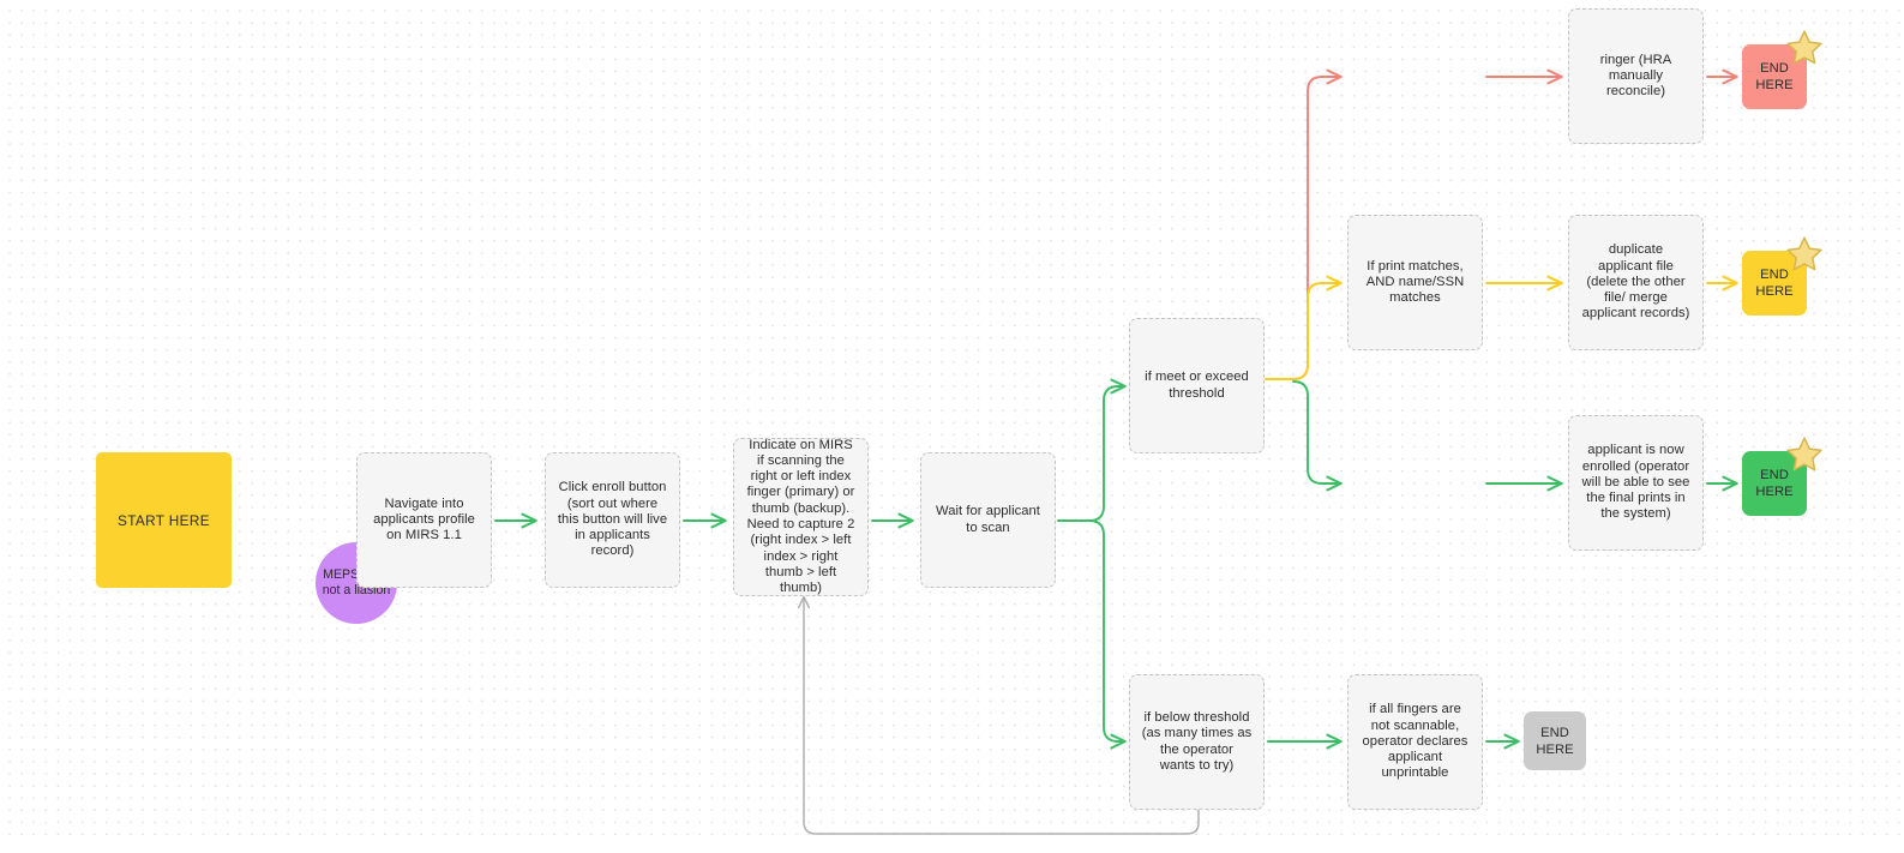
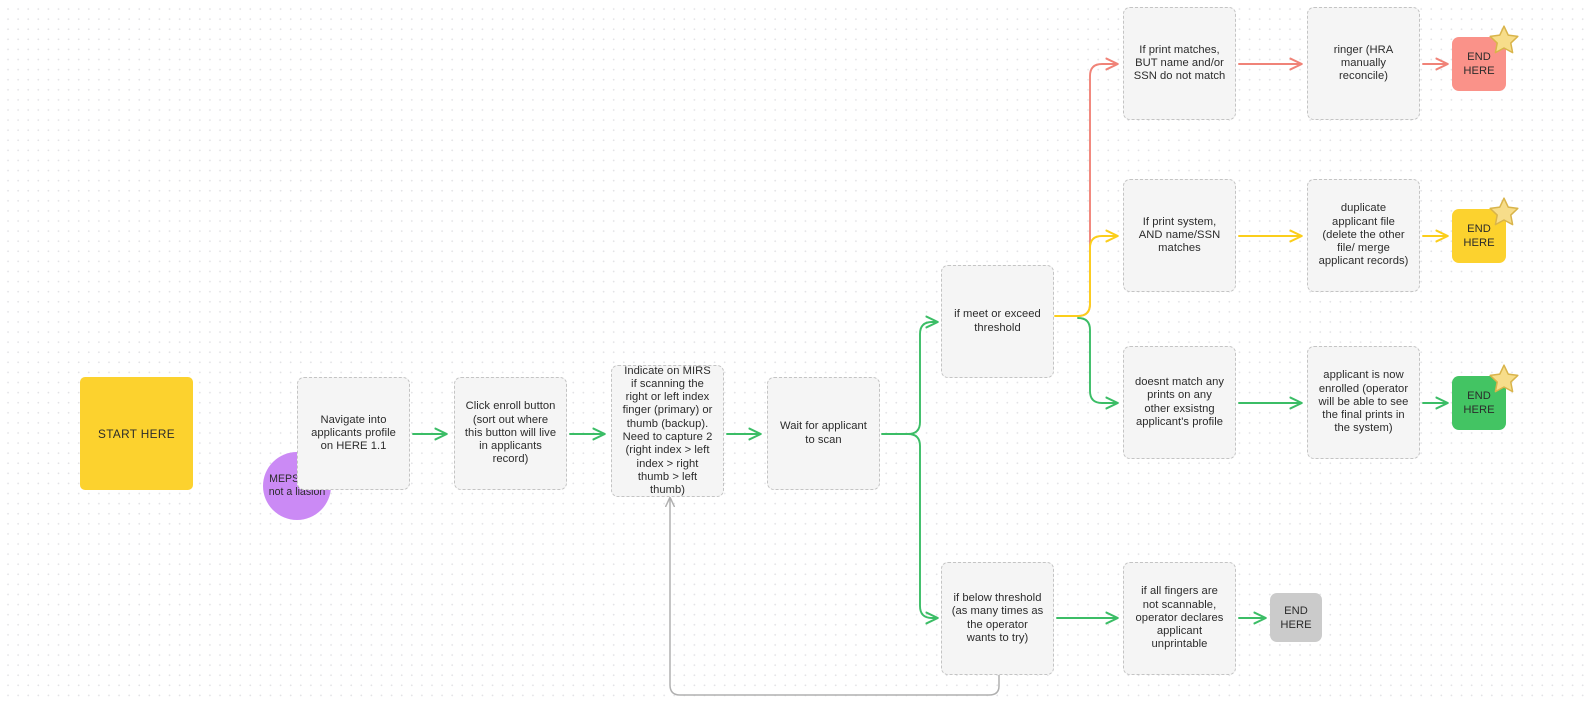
  START HERE
  MEPS not a liasion
- Navigate into applicants profile on MIRS 1.1
+ Navigate into applicants profile on HERE 1.1
  Click enroll button (sort out where this button will live in applicants record)
  Indicate on MIRS if scanning the right or left index finger (primary) or thumb (backup). Need to capture 2 (right index > left index > right thumb > left thumb)
  Wait for applicant to scan
  if meet or exceed threshold
  if below threshold (as many times as the operator wants to try)
+ If print matches, BUT name and/or SSN do not match
- If print matches, AND name/SSN matches
+ If print system, AND name/SSN matches
+ doesnt match any prints on any other exsistng applicant's profile
  if all fingers are not scannable, operator declares applicant unprintable
  ringer (HRA manually reconcile)
  duplicate applicant file (delete the other file/ merge applicant records)
  applicant is now enrolled (operator will be able to see the final prints in the system)
  END HERE
  END HERE
  END HERE
  END HERE
